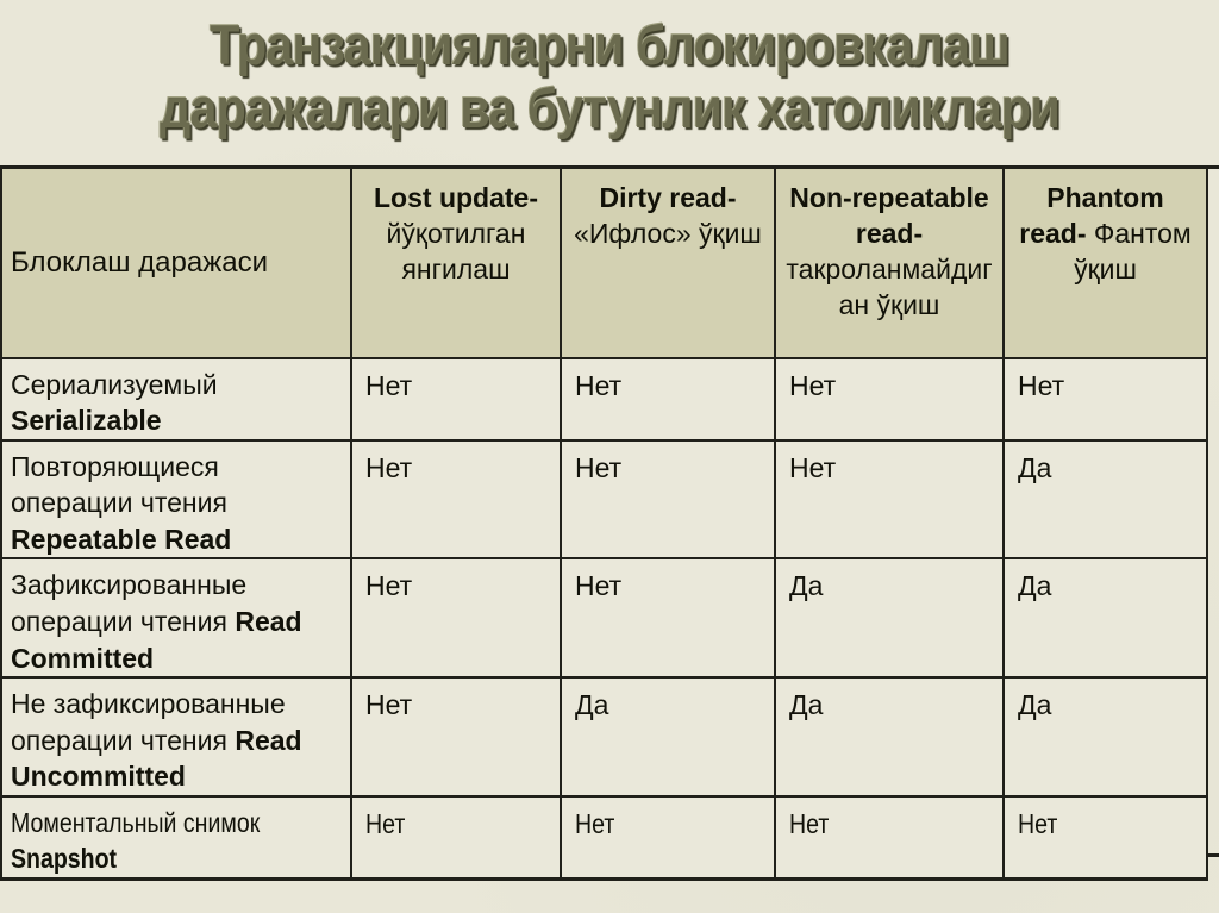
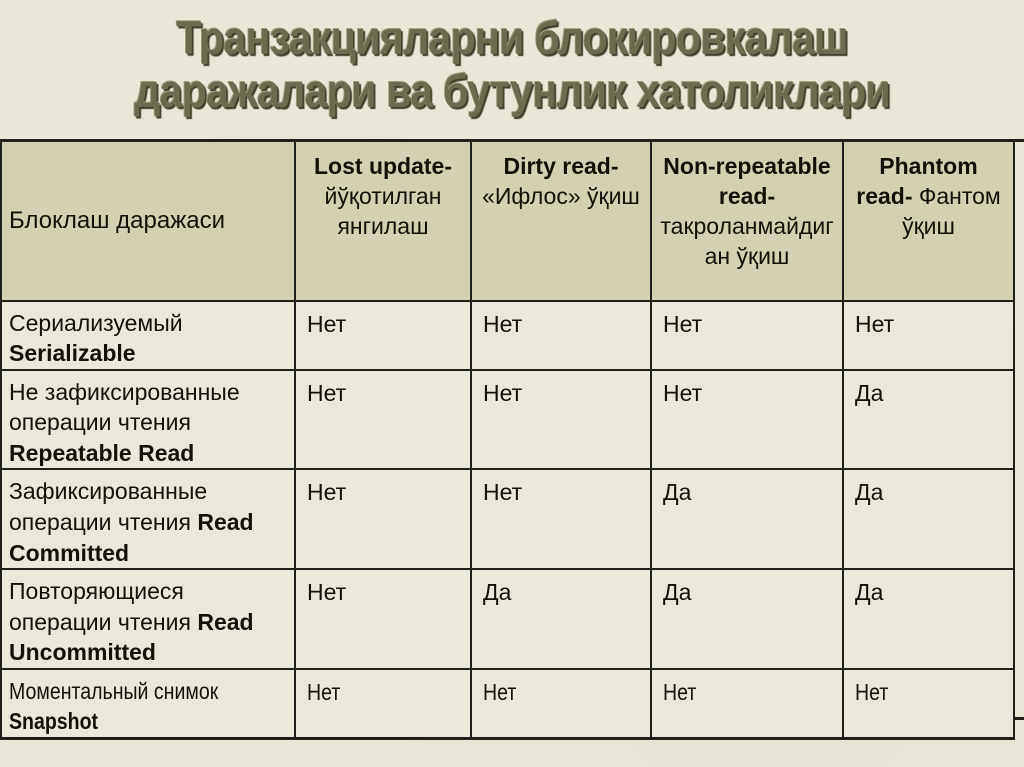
  Транзакцияларни блокировкалаш
  даражалари ва бутунлик хатоликлари
  Блоклаш даражаси	Lost update- йўқотилган янгилаш	Dirty read- «Ифлос» ўқиш	Non-repeatable read- такроланмайдиган ўқиш	Phantom read- Фантом ўқиш
  Сериализуемый Serializable	Нет	Нет	Нет	Нет
- Повторяющиеся операции чтения Repeatable Read	Нет	Нет	Нет	Да
+ Не зафиксированные операции чтения Repeatable Read	Нет	Нет	Нет	Да
  Зафиксированные операции чтения Read Committed	Нет	Нет	Да	Да
- Не зафиксированные операции чтения Read Uncommitted	Нет	Да	Да	Да
+ Повторяющиеся операции чтения Read Uncommitted	Нет	Да	Да	Да
  Моментальный снимок Snapshot	Нет	Нет	Нет	Нет
